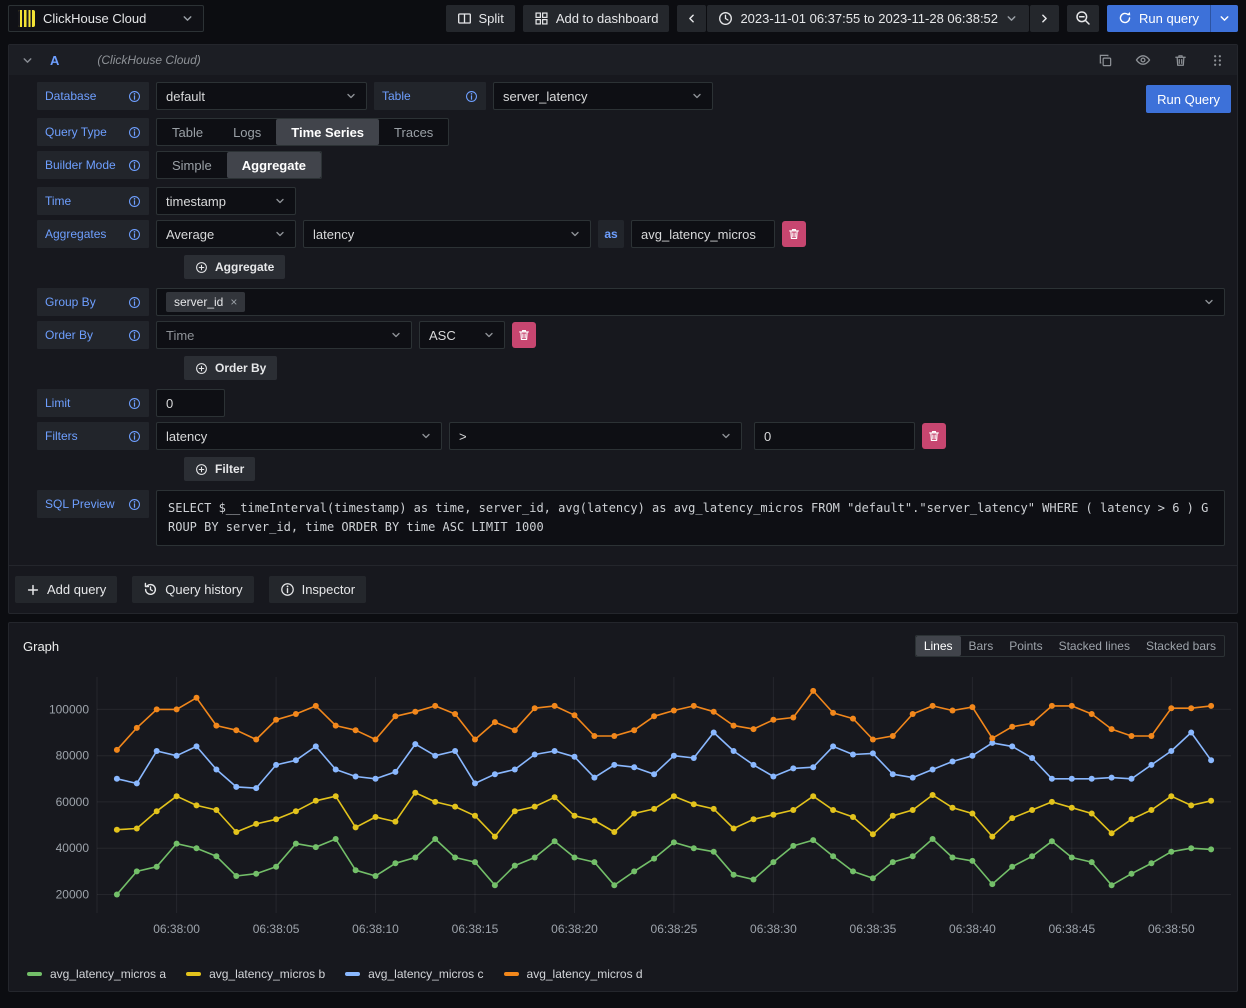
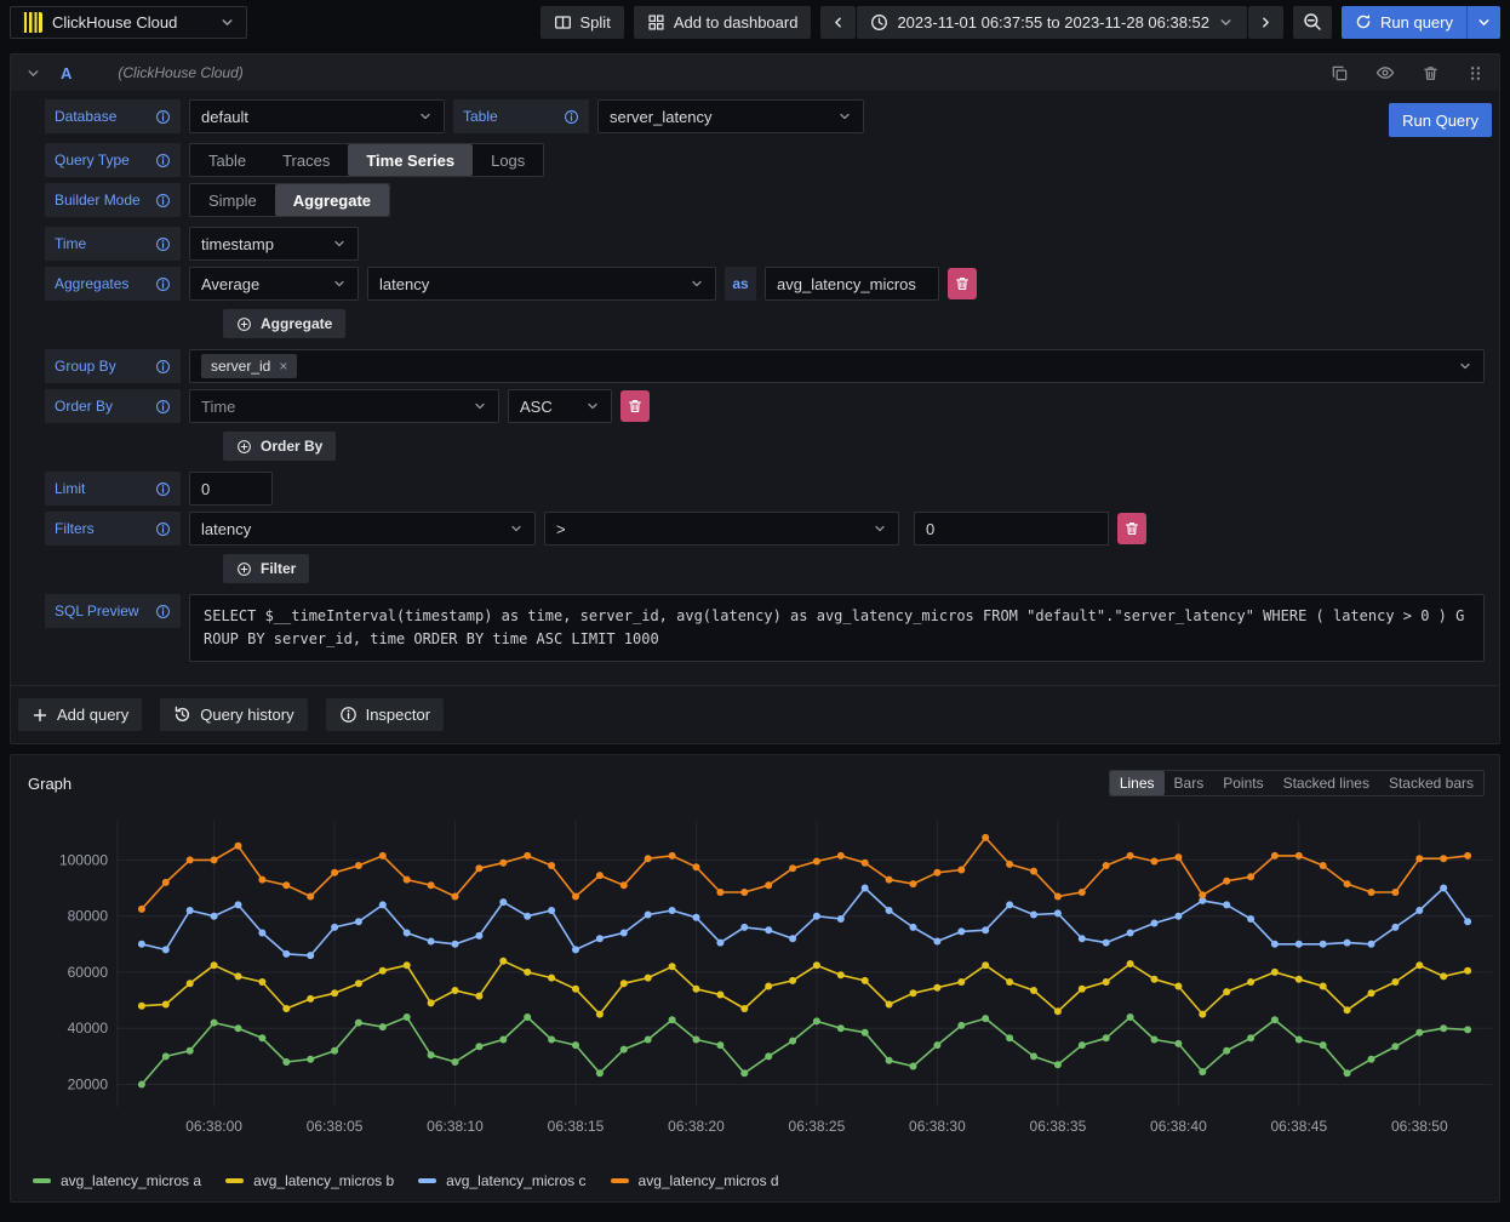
  ClickHouse Cloud
  Split
  Add to dashboard
  2023-11-01 06:37:55 to 2023-11-28 06:38:52
  Run query
  A
  (ClickHouse Cloud)
  Run Query
  Database
  default
  Table
  server_latency
  Query Type
  Table
- Logs
+ Traces
  Time Series
- Traces
+ Logs
  Builder Mode
  Simple
  Aggregate
  Time
  timestamp
  Aggregates
  Average
  latency
  as
  avg_latency_micros
  Aggregate
  Group By
  server_id
  ×
  Order By
  Time
  ASC
  Order By
  Limit
  0
  Filters
  latency
  >
  0
  Filter
  SQL Preview
- SELECT $__timeInterval(timestamp) as time, server_id, avg(latency) as avg_latency_micros FROM "default"."server_latency" WHERE ( latency > 6 ) GROUP BY server_id, time ORDER BY time ASC LIMIT 1000
+ SELECT $__timeInterval(timestamp) as time, server_id, avg(latency) as avg_latency_micros FROM "default"."server_latency" WHERE ( latency > 0 ) GROUP BY server_id, time ORDER BY time ASC LIMIT 1000
  Add query
  Query history
  Inspector
  Graph
  Lines
  Bars
  Points
  Stacked lines
  Stacked bars
  20000
  40000
  60000
  80000
  100000
  06:38:00
  06:38:05
  06:38:10
  06:38:15
  06:38:20
  06:38:25
  06:38:30
  06:38:35
  06:38:40
  06:38:45
  06:38:50
  avg_latency_micros a
  avg_latency_micros b
  avg_latency_micros c
  avg_latency_micros d
